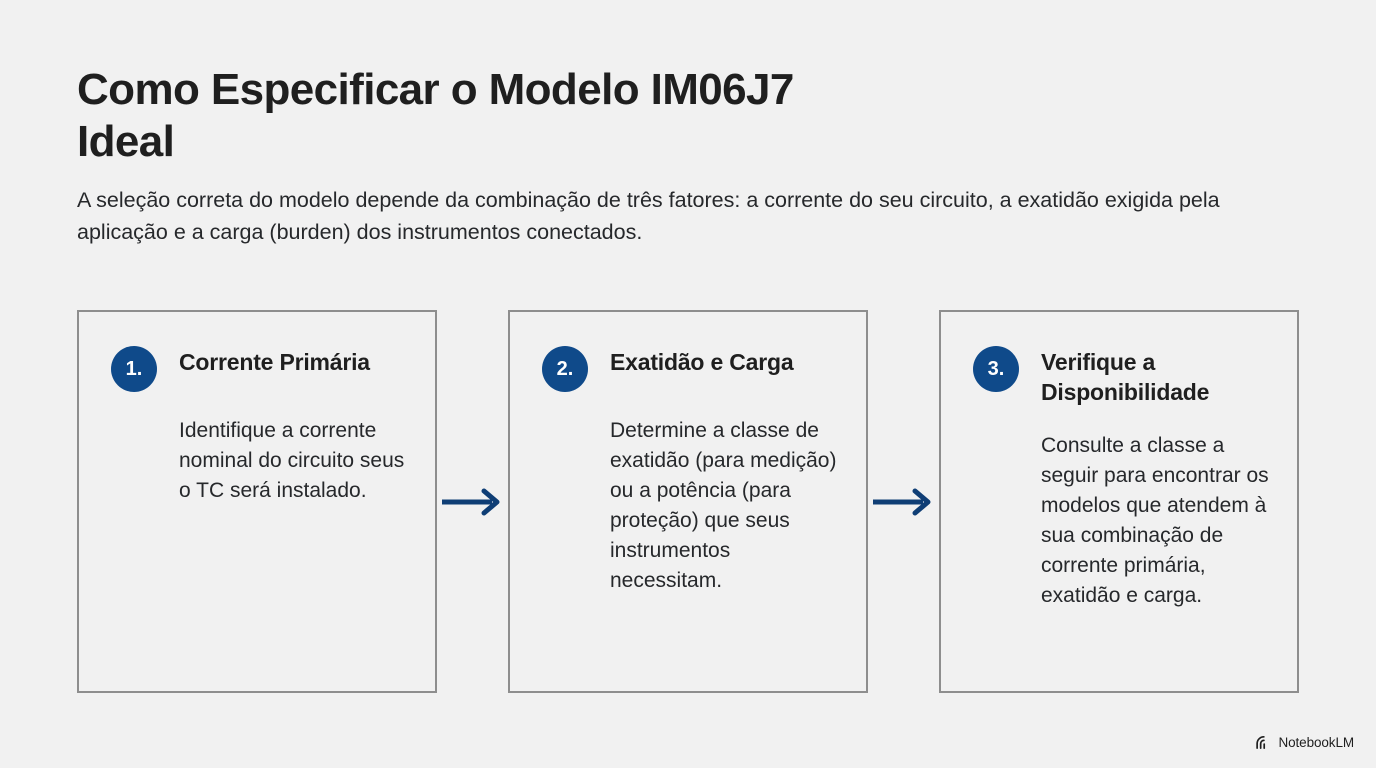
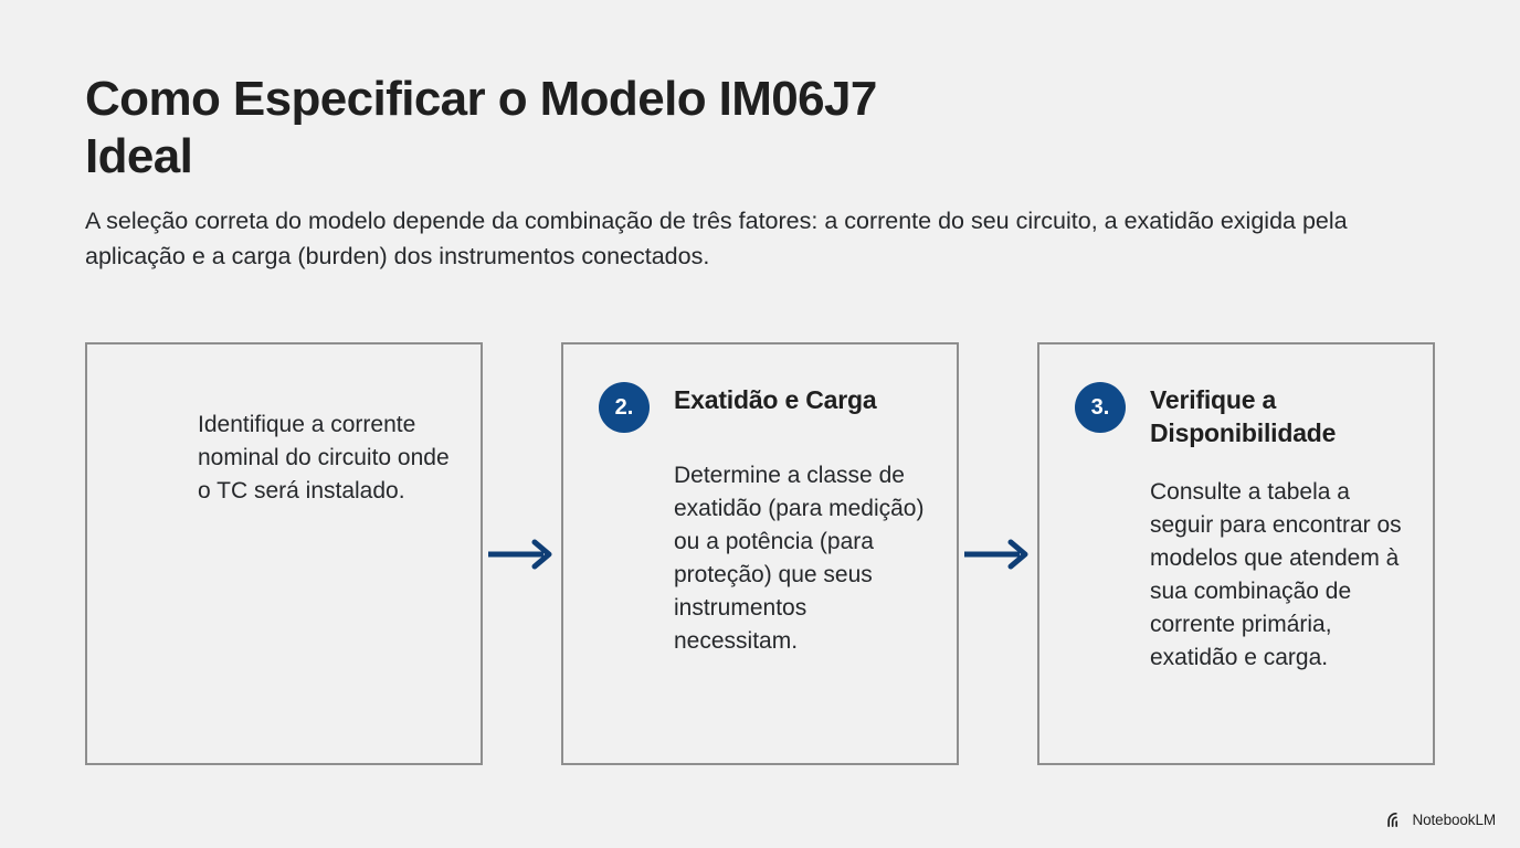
  Como Especificar o Modelo IM06J7
  Ideal
  A seleção correta do modelo depende da combinação de três fatores: a corrente do seu circuito, a exatidão exigida pela aplicação e a carga (burden) dos instrumentos conectados.
- 1.
- Corrente Primária
- Identifique a corrente nominal do circuito seus o TC será instalado.
+ Identifique a corrente nominal do circuito onde o TC será instalado.
  2.
  Exatidão e Carga
  Determine a classe de exatidão (para medição) ou a potência (para proteção) que seus instrumentos necessitam.
  3.
  Verifique a Disponibilidade
- Consulte a classe a seguir para encontrar os modelos que atendem à sua combinação de corrente primária, exatidão e carga.
+ Consulte a tabela a seguir para encontrar os modelos que atendem à sua combinação de corrente primária, exatidão e carga.
  NotebookLM
